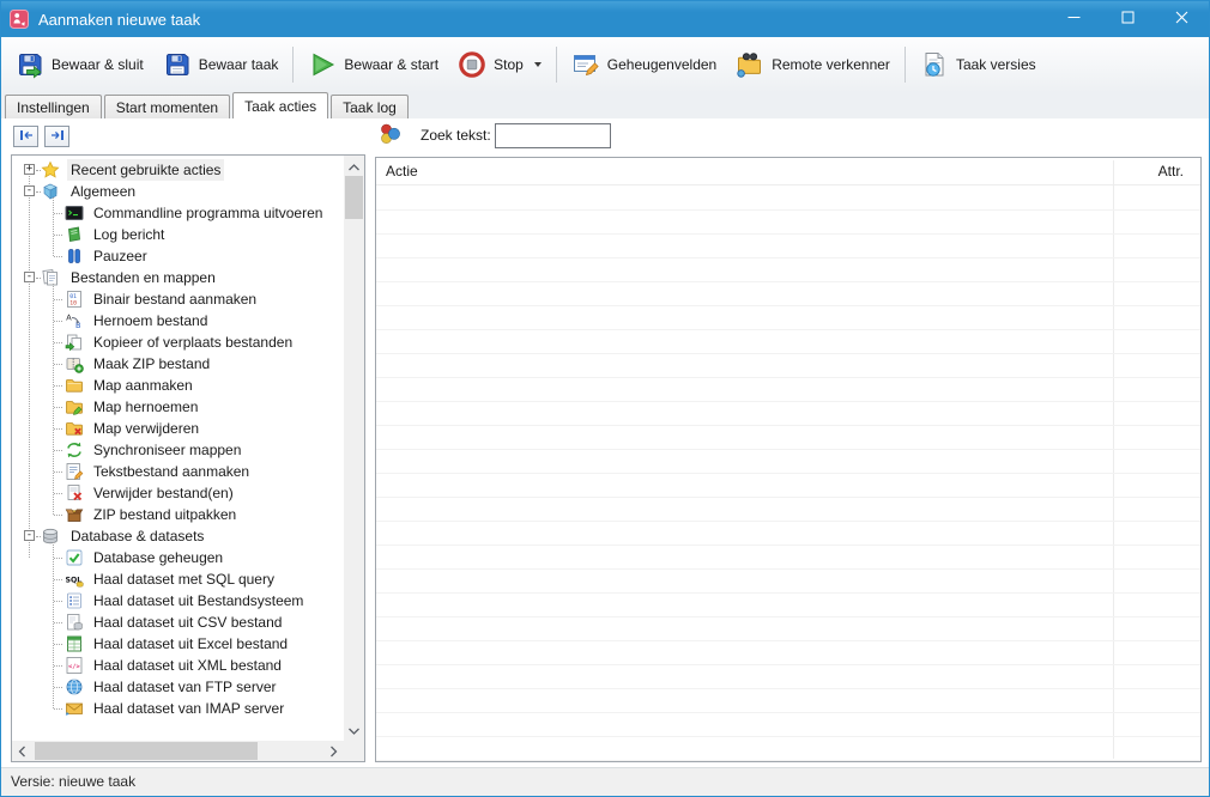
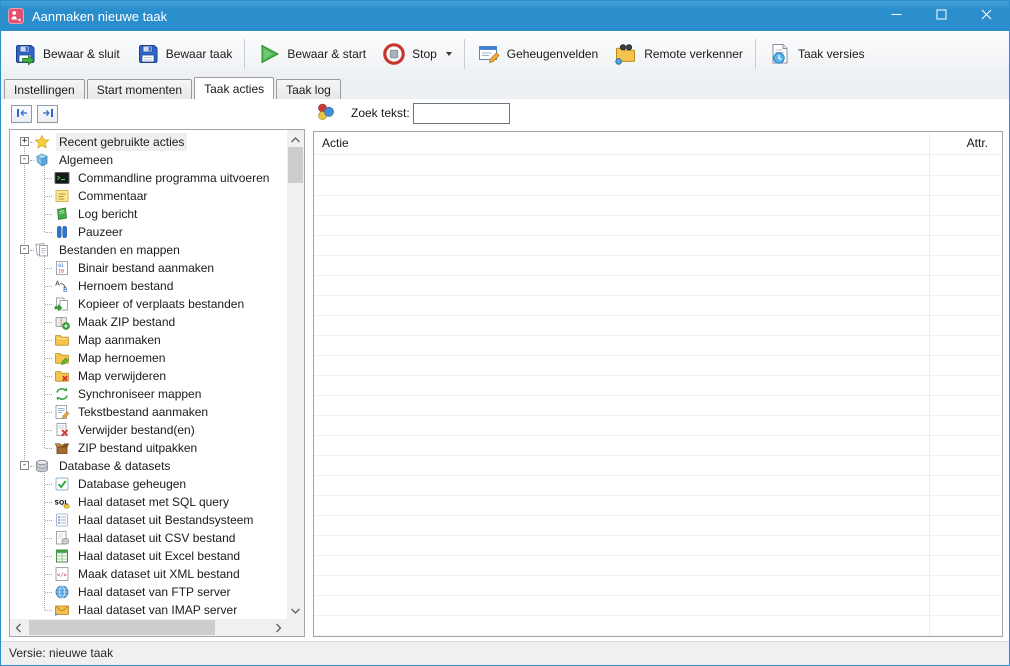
  Aanmaken nieuwe taak
  Bewaar & sluit
  Bewaar taak
  Bewaar & start
  Stop
  Geheugenvelden
  Remote verkenner
  Taak versies
  Instellingen
  Start momenten
  Taak acties
  Taak log
  +
  Recent gebruikte acties
  -
  Algemeen
  Commandline programma uitvoeren
+ Commentaar
  Log bericht
  Pauzeer
  -
  Bestanden en mappen
  Binair bestand aanmaken
  A
  B
  Hernoem bestand
  Kopieer of verplaats bestanden
  Maak ZIP bestand
  Map aanmaken
  Map hernoemen
  Map verwijderen
  Synchroniseer mappen
  Tekstbestand aanmaken
  Verwijder bestand(en)
  ZIP bestand uitpakken
  -
  Database & datasets
  Database geheugen
  Haal dataset met SQL query
  Haal dataset uit Bestandsysteem
  Haal dataset uit CSV bestand
  Haal dataset uit Excel bestand
- Haal dataset uit XML bestand
+ Maak dataset uit XML bestand
  Haal dataset van FTP server
  Haal dataset van IMAP server
  Zoek tekst:
  Actie
  Attr.
  Versie: nieuwe taak
